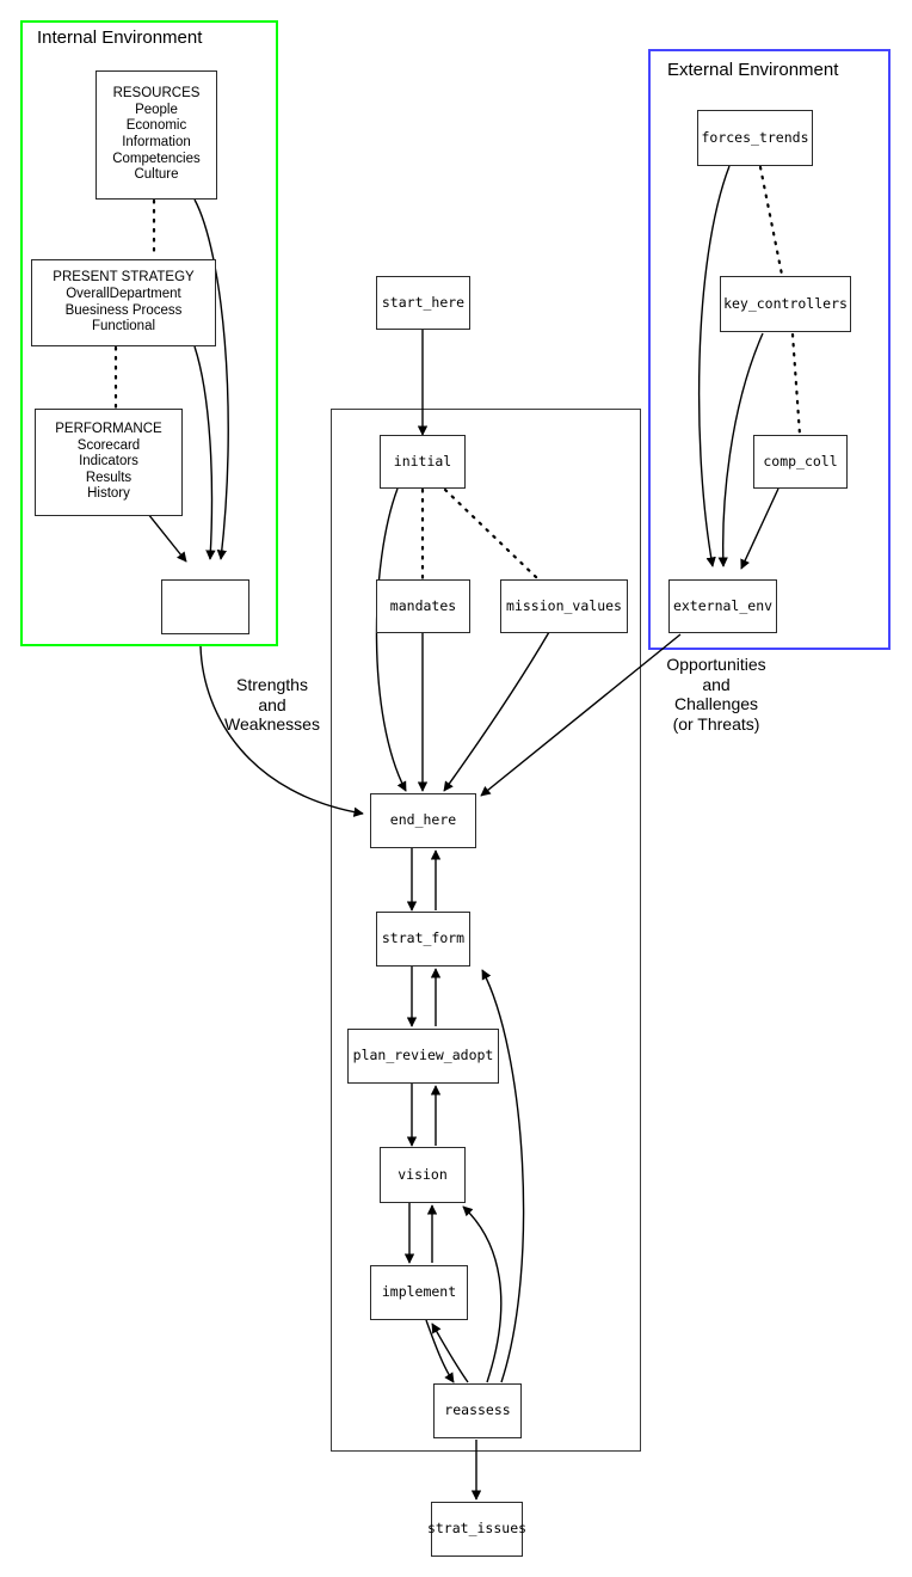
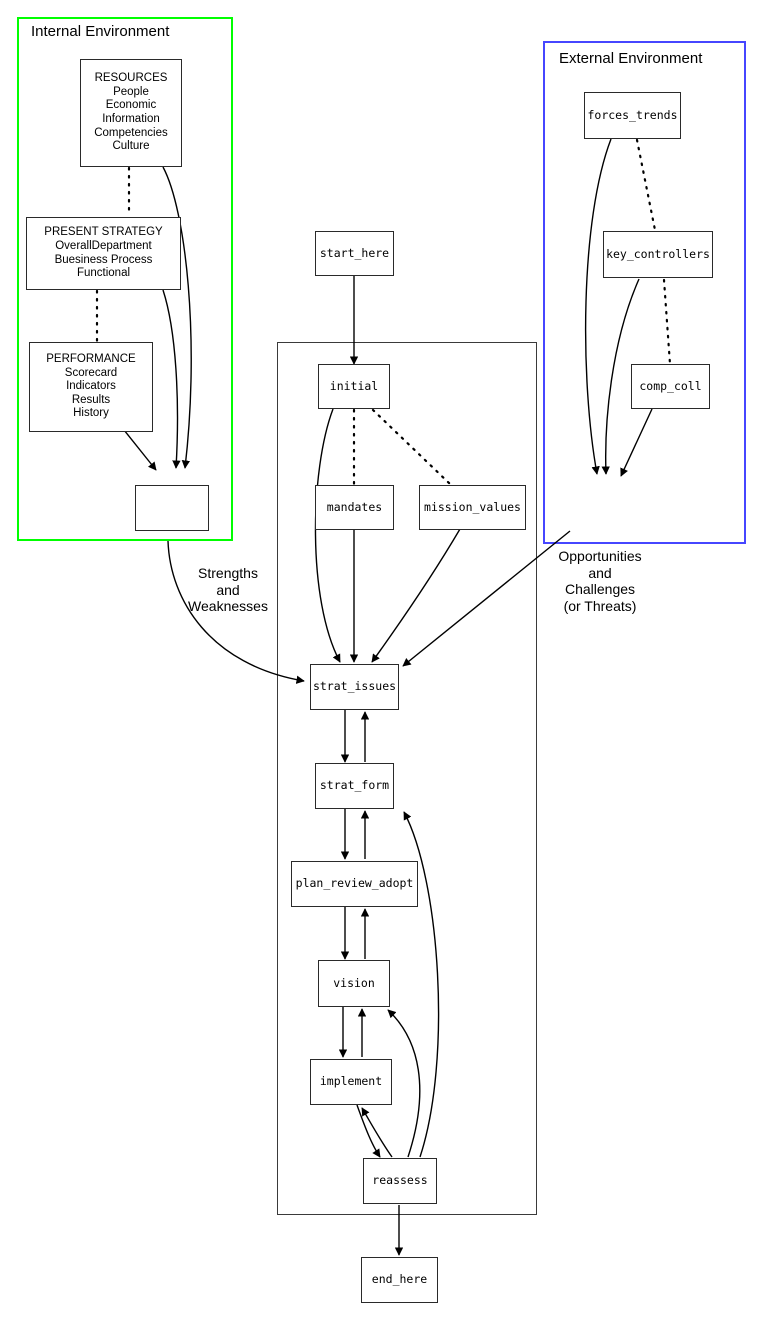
  Internal Environment
  External Environment
  RESOURCES
  People
  Economic
  Information
  Competencies
  Culture
  PRESENT STRATEGY
  OverallDepartment
  Buesiness Process
  Functional
  PERFORMANCE
  Scorecard
  Indicators
  Results
  History
  forces_trends
  key_controllers
  comp_coll
- external_env
  start_here
  initial
  mandates
  mission_values
- end_here
+ strat_issues
  strat_form
  plan_review_adopt
  vision
  implement
  reassess
- strat_issues
+ end_here
  Strengths
  and
  Weaknesses
  Opportunities
  and
  Challenges
  (or Threats)
